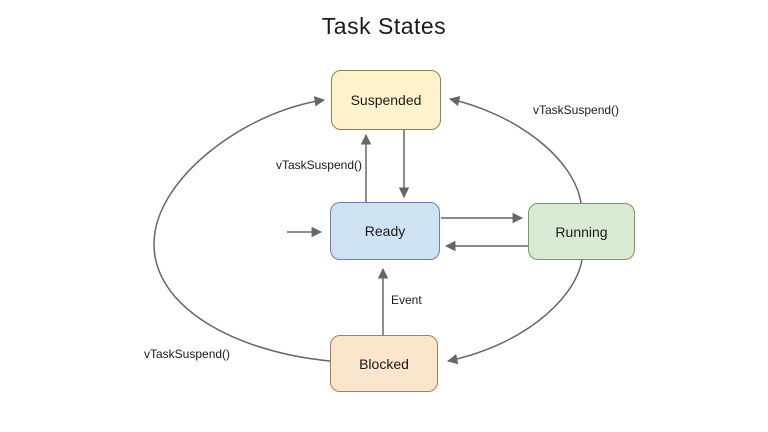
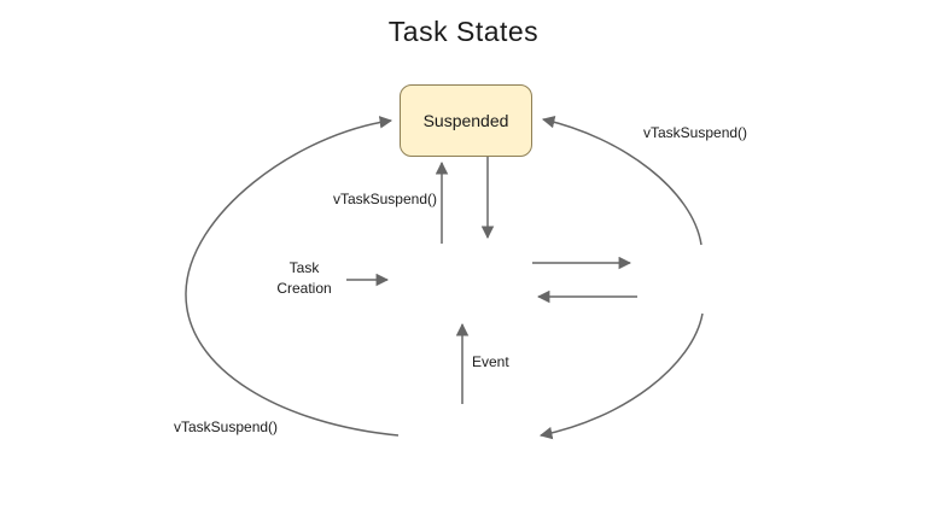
  Task States
  Suspended
- Ready
- Running
- Blocked
  vTaskSuspend()
+ Task Creation
  Event
  vTaskSuspend()
  vTaskSuspend()
